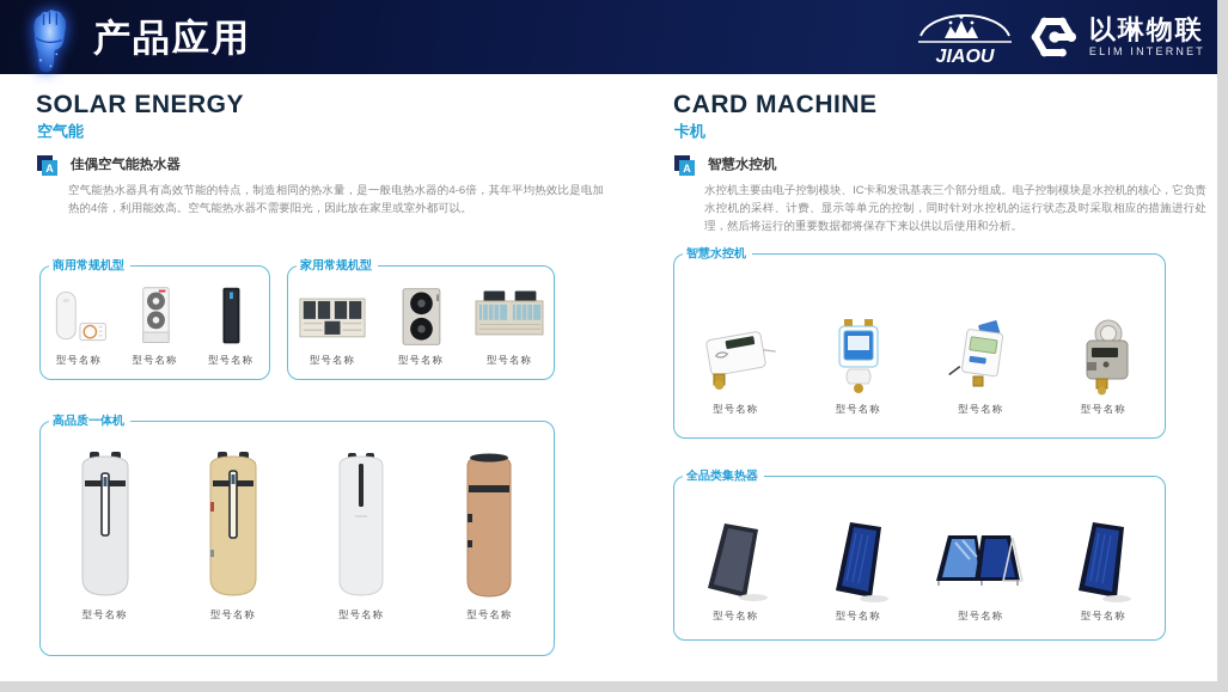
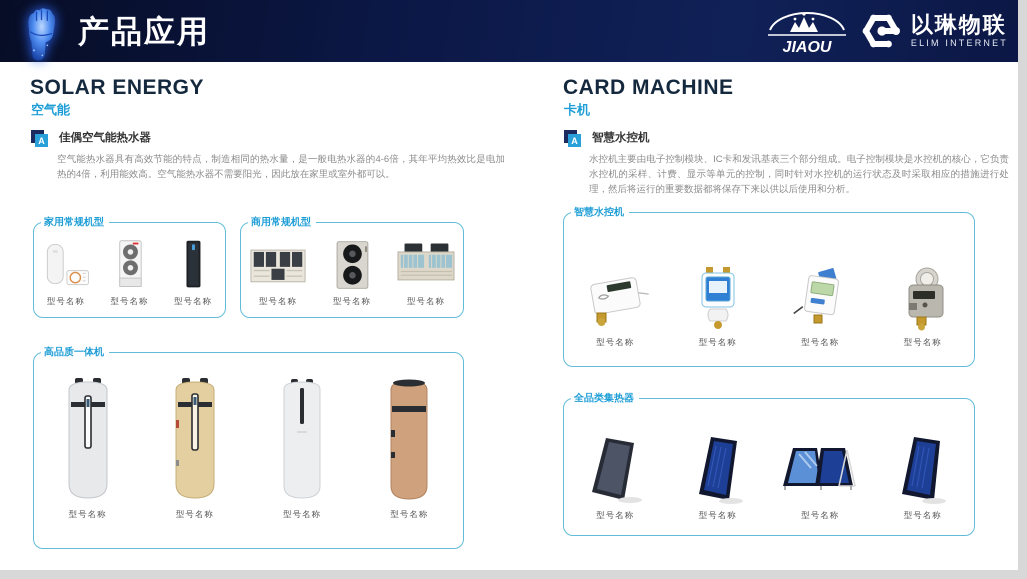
  产品应用
  JIAOU
  以琳物联
  ELIM INTERNET
  SOLAR ENERGY
  空气能
  A
  佳偶空气能热水器
  空气能热水器具有高效节能的特点，制造相同的热水量，是一般电热水器的4-6倍，其年平均热效比是电加热的4倍，利用能效高。空气能热水器不需要阳光，因此放在家里或室外都可以。
- 商用常规机型
+ 家用常规机型
  型号名称
  型号名称
  型号名称
- 家用常规机型
+ 商用常规机型
  型号名称
  型号名称
  型号名称
  高品质一体机
  型号名称
  型号名称
  型号名称
  型号名称
  CARD MACHINE
  卡机
  A
  智慧水控机
  水控机主要由电子控制模块、IC卡和发讯基表三个部分组成。电子控制模块是水控机的核心，它负责水控机的采样、计费、显示等单元的控制，同时针对水控机的运行状态及时采取相应的措施进行处理，然后将运行的重要数据都将保存下来以供以后使用和分析。
  智慧水控机
  型号名称
  型号名称
  型号名称
  型号名称
  全品类集热器
  型号名称
  型号名称
  型号名称
  型号名称
